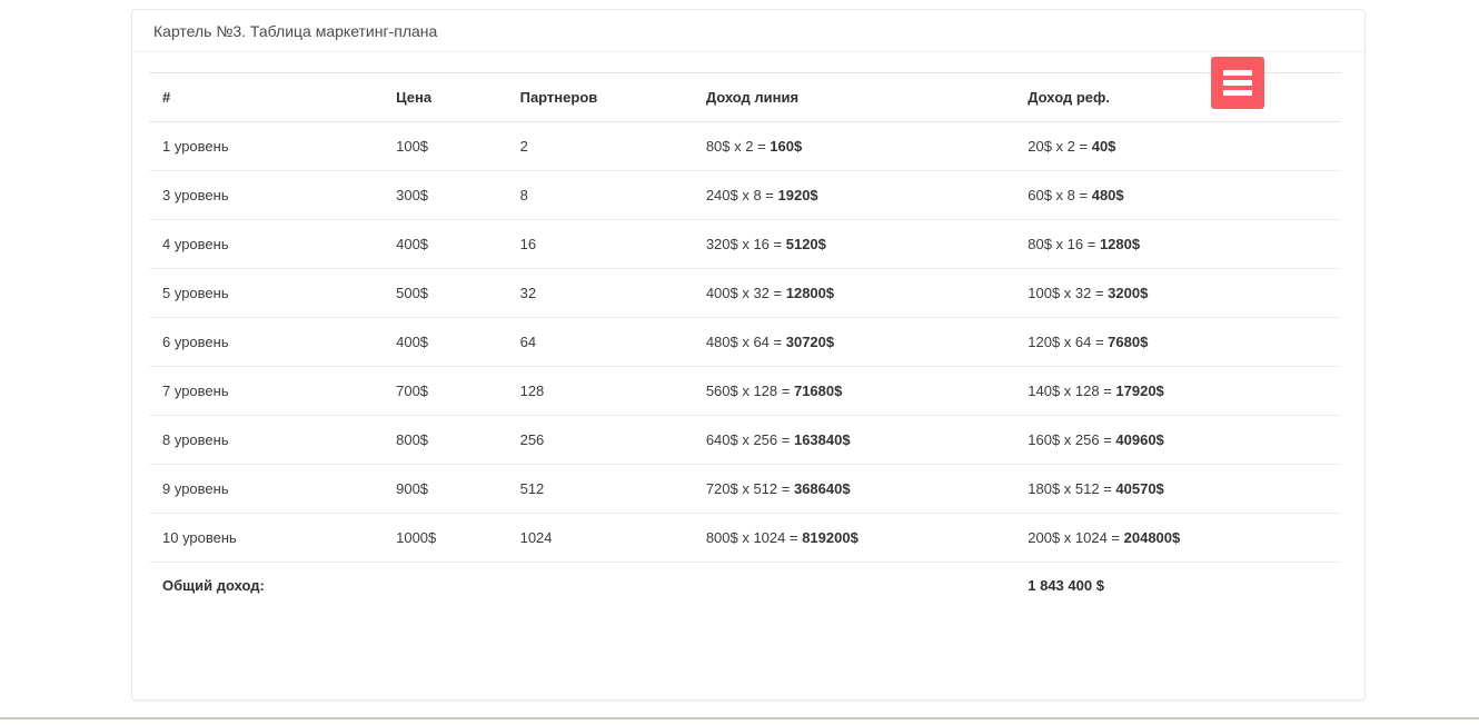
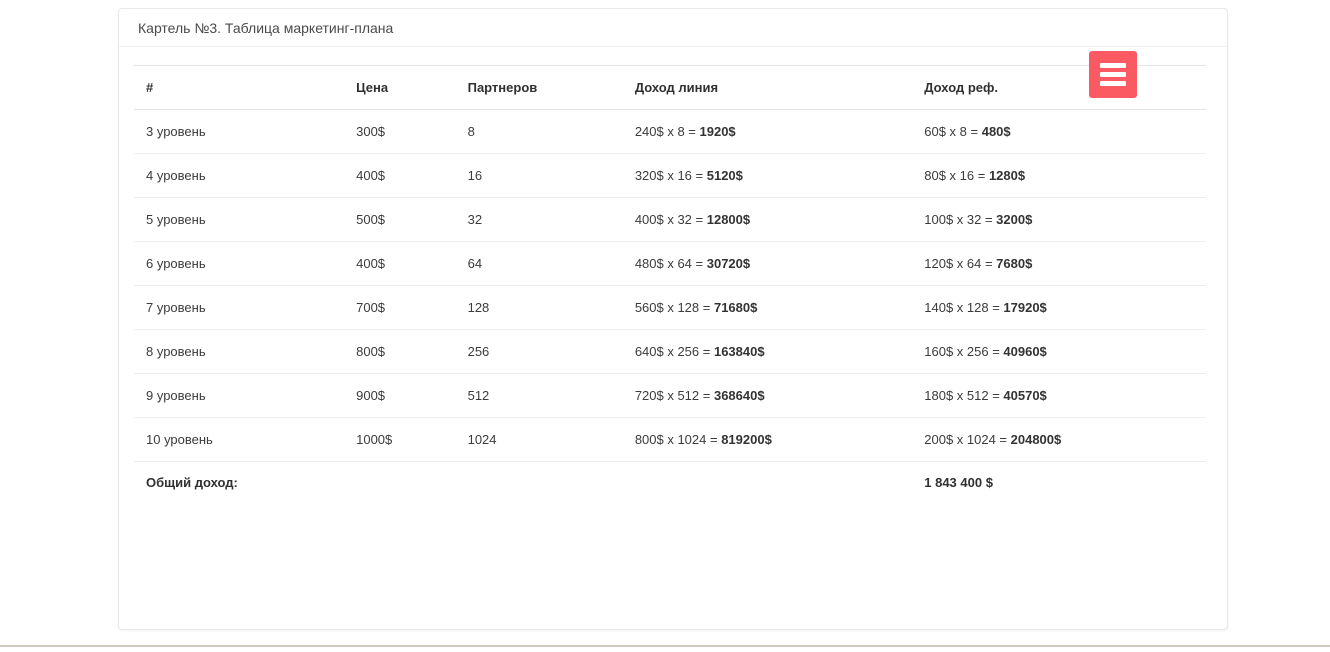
  Картель №3. Таблица маркетинг-плана
  #	Цена	Партнеров	Доход линия	Доход реф.
- 1 уровень	100$	2	80$ x 2 = 160$	20$ x 2 = 40$
  3 уровень	300$	8	240$ x 8 = 1920$	60$ x 8 = 480$
  4 уровень	400$	16	320$ x 16 = 5120$	80$ x 16 = 1280$
  5 уровень	500$	32	400$ x 32 = 12800$	100$ x 32 = 3200$
  6 уровень	400$	64	480$ x 64 = 30720$	120$ x 64 = 7680$
  7 уровень	700$	128	560$ x 128 = 71680$	140$ x 128 = 17920$
  8 уровень	800$	256	640$ x 256 = 163840$	160$ x 256 = 40960$
  9 уровень	900$	512	720$ x 512 = 368640$	180$ x 512 = 40570$
  10 уровень	1000$	1024	800$ x 1024 = 819200$	200$ x 1024 = 204800$
  Общий доход:				1 843 400 $
